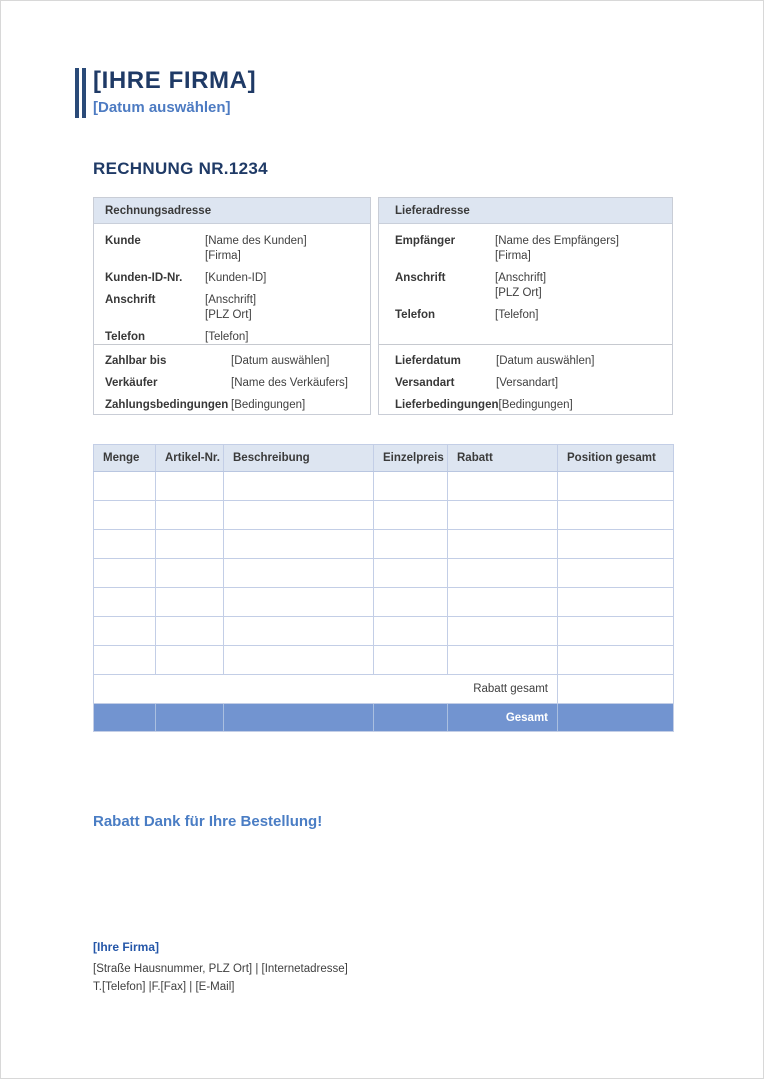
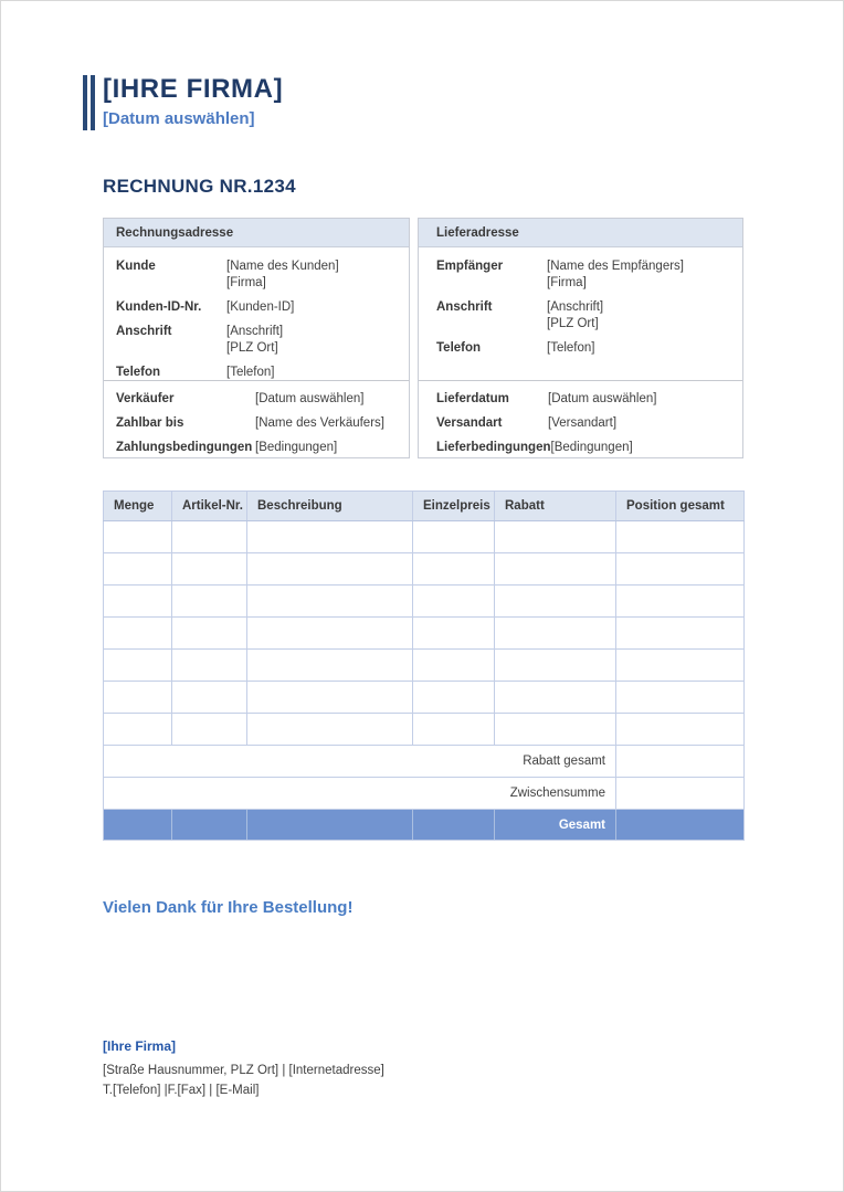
  [IHRE FIRMA]
  [Datum auswählen]
  RECHNUNG NR.1234
  Rechnungsadresse
  Kunde
  [Name des Kunden]
  [Firma]
  Kunden-ID-Nr.
  [Kunden-ID]
  Anschrift
  [Anschrift]
  [PLZ Ort]
  Telefon
  [Telefon]
- Zahlbar bis
+ Verkäufer
  [Datum auswählen]
- Verkäufer
+ Zahlbar bis
  [Name des Verkäufers]
  Zahlungsbedingungen
  [Bedingungen]
  Lieferadresse
  Empfänger
  [Name des Empfängers]
  [Firma]
  Anschrift
  [Anschrift]
  [PLZ Ort]
  Telefon
  [Telefon]
  Lieferdatum
  [Datum auswählen]
  Versandart
  [Versandart]
  Lieferbedingungen
  [Bedingungen]
  Menge	Artikel-Nr.	Beschreibung	Einzelpreis	Rabatt	Position gesamt
  Rabatt gesamt
+ Zwischensumme
  				Gesamt
- Rabatt Dank für Ihre Bestellung!
+ Vielen Dank für Ihre Bestellung!
  [Ihre Firma]
  [Straße Hausnummer, PLZ Ort] | [Internetadresse]
  T.[Telefon] |F.[Fax] | [E-Mail]
